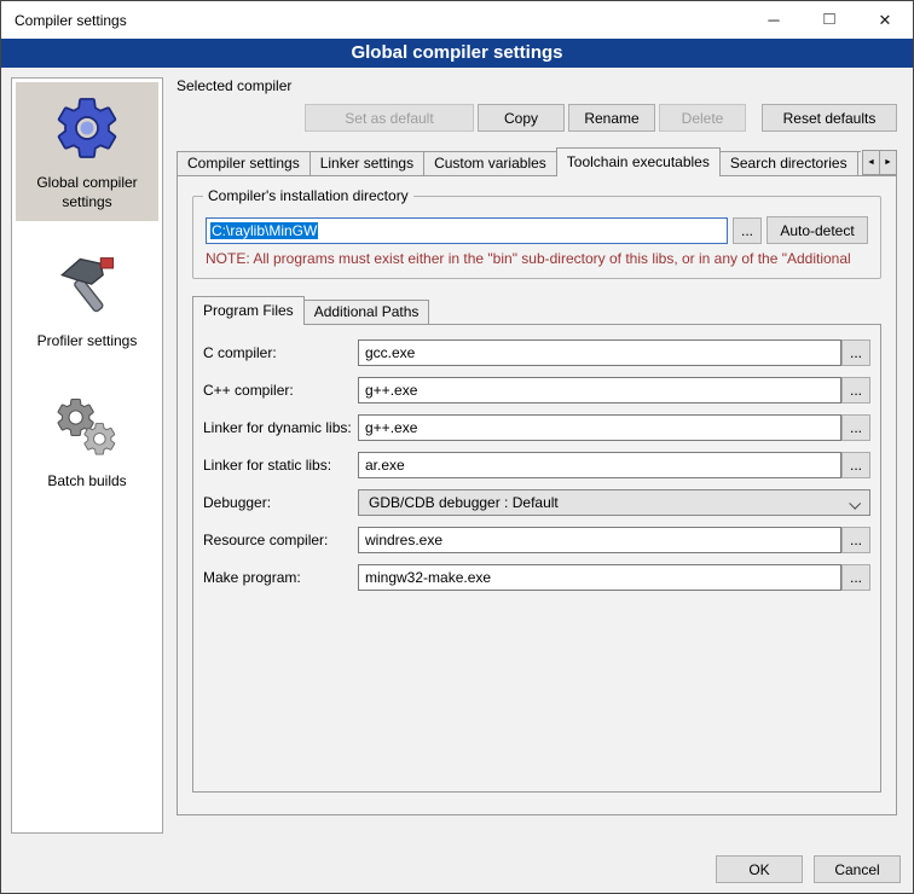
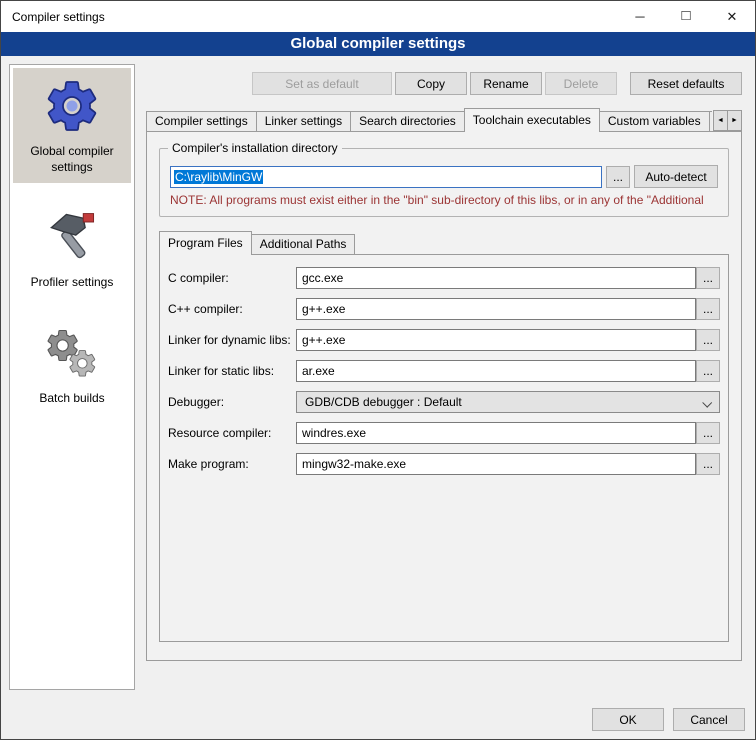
  Compiler settings
  ─
  □
  ✕
  Global compiler settings
  Global compiler settings
  Profiler settings
  Batch builds
- Selected compiler
  Set as default
  Copy
  Rename
  Delete
  Reset defaults
  Compiler settings
  Linker settings
- Custom variables
+ Search directories
  Toolchain executables
- Search directories
+ Custom variables
  Compiler's installation directory
  C:\raylib\MinGW
  ...
  Auto-detect
  NOTE: All programs must exist either in the "bin" sub-directory of this libs, or in any of the "Additional
  Program Files
  Additional Paths
  C compiler:
  gcc.exe
  ...
  C++ compiler:
  g++.exe
  ...
  Linker for dynamic libs:
  g++.exe
  ...
  Linker for static libs:
  ar.exe
  ...
  Debugger:
  GDB/CDB debugger : Default
  Resource compiler:
  windres.exe
  ...
  Make program:
  mingw32-make.exe
  ...
  OK
  Cancel
